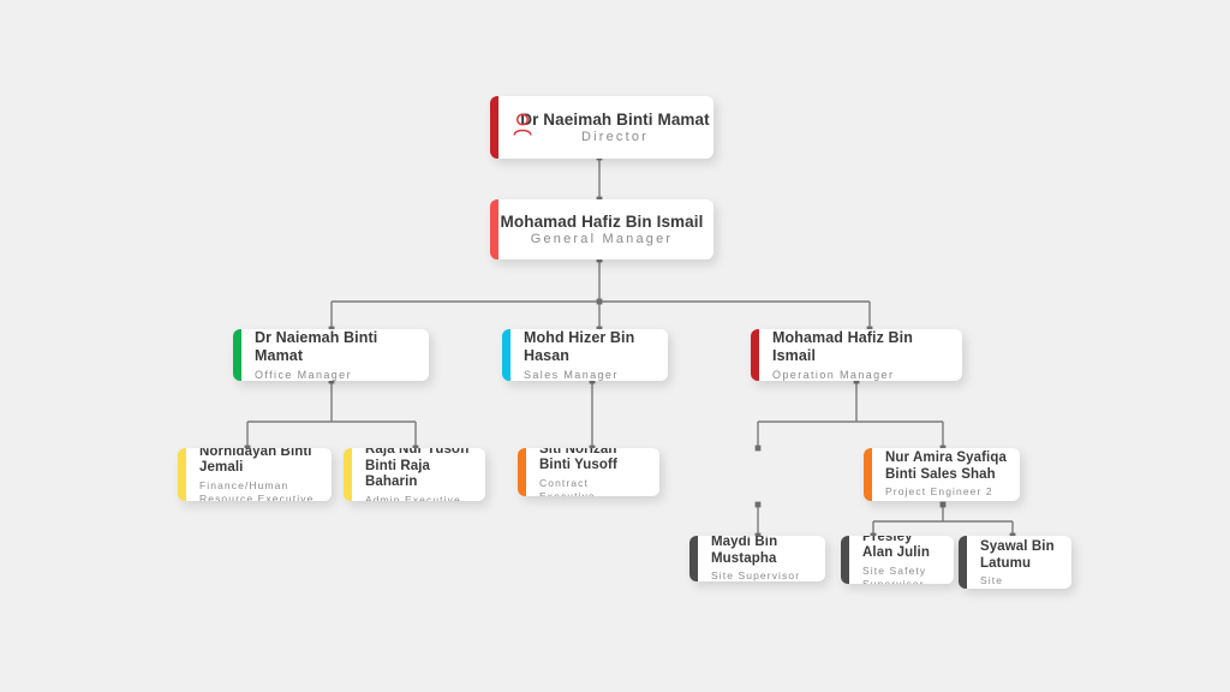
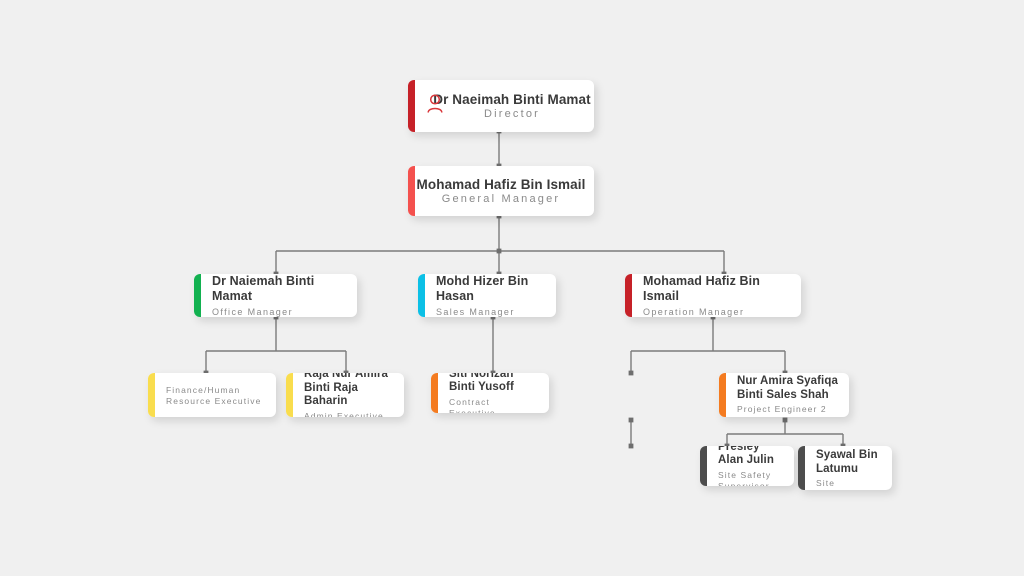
  Dr Naeimah Binti Mamat
  Director
  Mohamad Hafiz Bin Ismail
  General Manager
  Dr Naiemah Binti Mamat
  Office Manager
  Mohd Hizer Bin Hasan
  Sales Manager
  Mohamad Hafiz Bin Ismail
  Operation Manager
- Norhidayah Binti Jemali
  Finance/Human Resource Executive
- Raja Nur Yusoff Binti Raja Baharin
+ Raja Nur Amira Binti Raja Baharin
  Admin Executive
  Siti Norizan Binti Yusoff
  Contract Executive
  Nur Amira Syafiqa Binti Sales Shah
  Project Engineer 2
- Maydi Bin Mustapha
- Site Supervisor
  Presley Alan Julin
  Site Safety Supervisor
